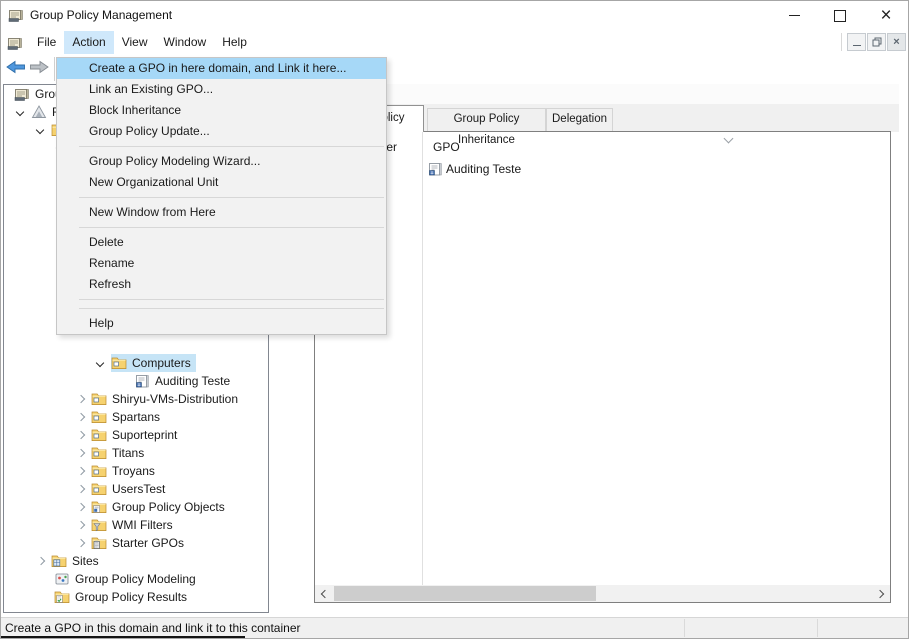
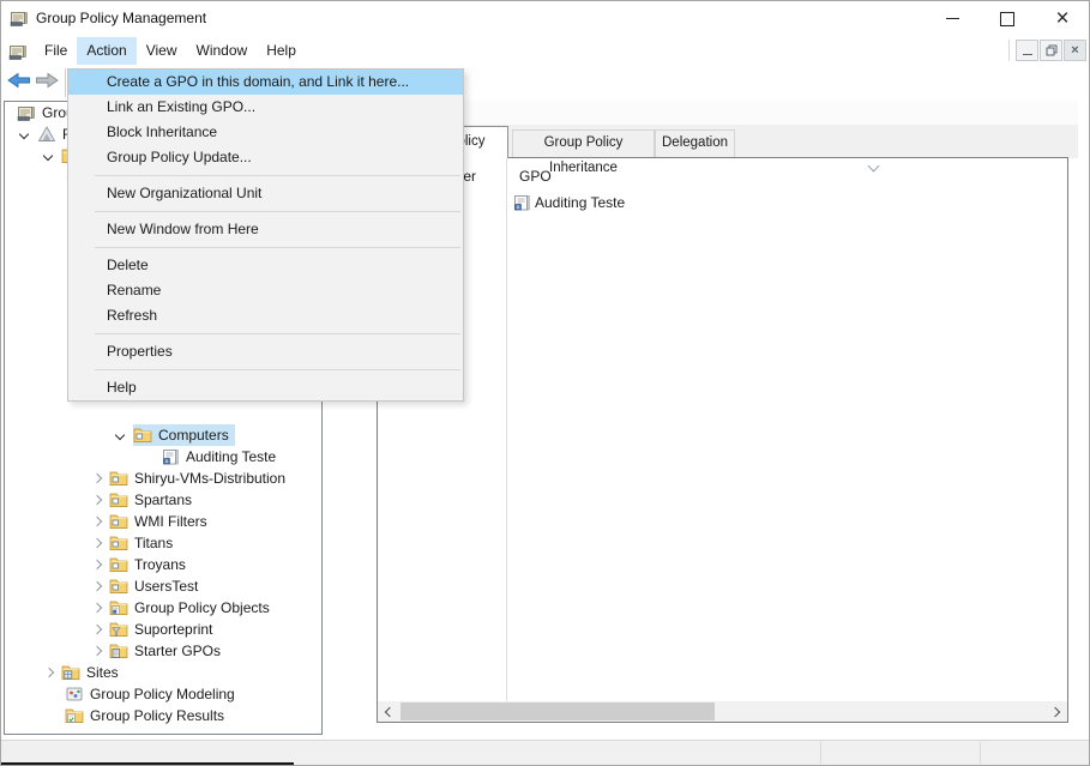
  Group Policy Management
  ×
  File
  Action
  View
  Window
  Help
  ×
  Group Policy Inheritance
  Delegation
  GPO
  Auditing Teste
  Computers
  Auditing Teste
  Shiryu-VMs-Distribution
  Spartans
- Suporteprint
+ WMI Filters
  Titans
  Troyans
  UsersTest
  Group Policy Objects
- WMI Filters
+ Suporteprint
  Starter GPOs
  Sites
  Group Policy Modeling
  Group Policy Results
- Create a GPO in here domain, and Link it here...
+ Create a GPO in this domain, and Link it here...
  Link an Existing GPO...
  Block Inheritance
  Group Policy Update...
- Group Policy Modeling Wizard...
  New Organizational Unit
  New Window from Here
  Delete
  Rename
  Refresh
+ Properties
  Help
- Create a GPO in this domain and link it to this container
